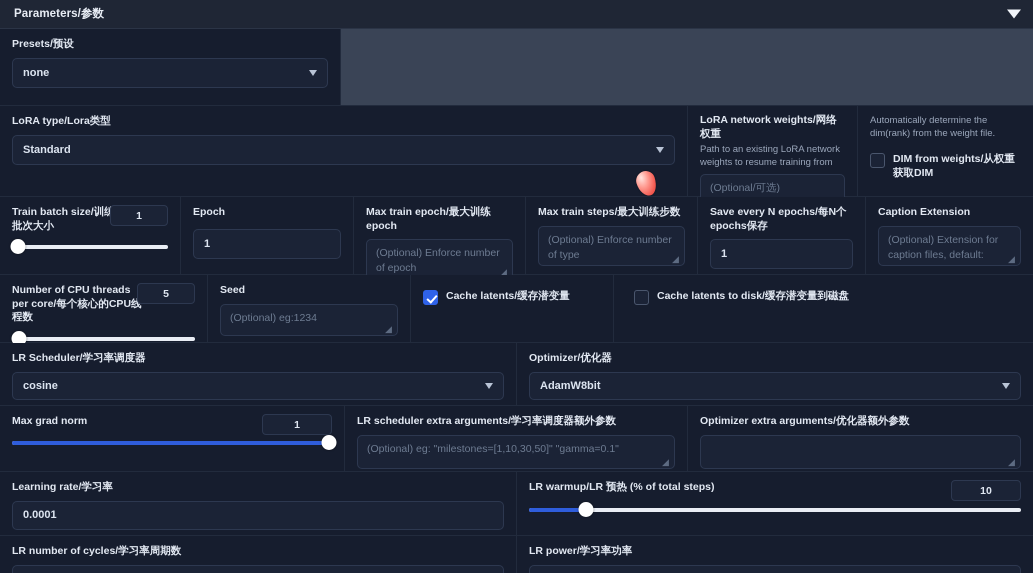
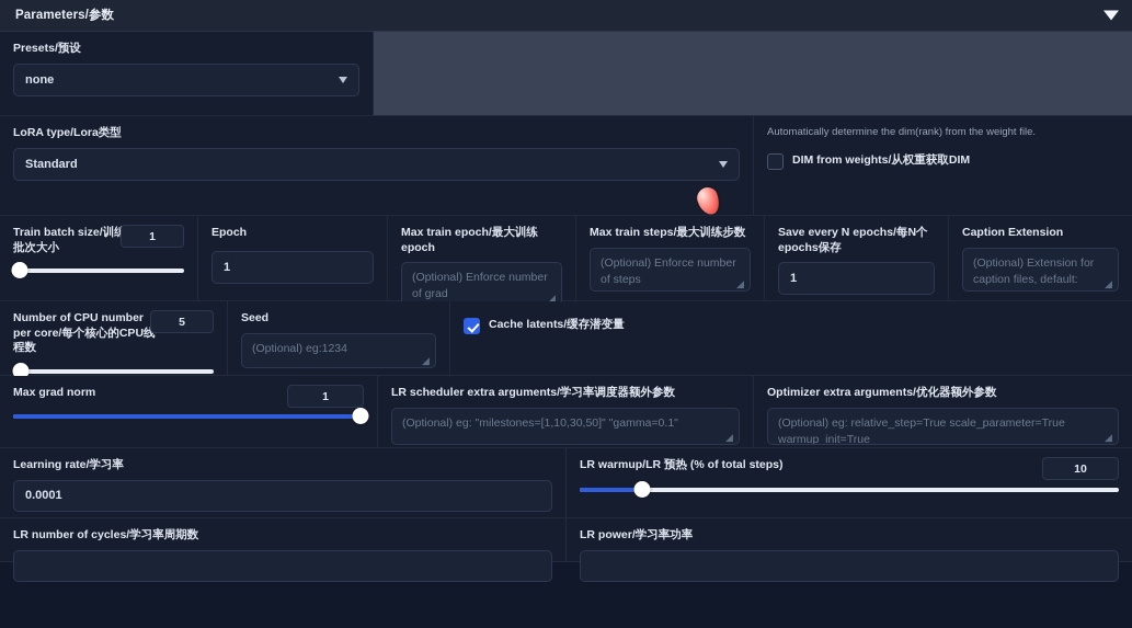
  Parameters/参数
  Presets/预设
  none
  LoRA type/Lora类型
  Standard
- LoRA network weights/网络权重
- Path to an existing LoRA network weights to resume training from
- (Optional/可选)
  Automatically determine the dim(rank) from the weight file.
  DIM from weights/从权重获取DIM
  Train batch size/训批次大小
  1
  Epoch
  1
  Max train epoch/最大训练epoch
- (Optional) Enforce number of epoch
+ (Optional) Enforce number of grad
  ◢
  Max train steps/最大训练步数
- (Optional) Enforce number of type
+ (Optional) Enforce number of steps
  ◢
  Save every N epochs/每N个epochs保存
  1
  Caption Extension
  (Optional) Extension for caption files, default:
  ◢
- Number of CPU threads per core/每个核心的CPU线程数
+ Number of CPU number per core/每个核心的CPU线程数
  5
  Seed
  (Optional) eg:1234
  ◢
  Cache latents/缓存潜变量
- Cache latents to disk/缓存潜变量到磁盘
- LR Scheduler/学习率调度器
- cosine
- Optimizer/优化器
- AdamW8bit
  Max grad norm
  1
  LR scheduler extra arguments/学习率调度器额外参数
  (Optional) eg: "milestones=[1,10,30,50]" "gamma=0.1"
  ◢
  Optimizer extra arguments/优化器额外参数
+ (Optional) eg: relative_step=True scale_parameter=True warmup_init=True
  ◢
  Learning rate/学习率
  0.0001
  LR warmup/LR 预热 (% of total steps)
  10
  LR number of cycles/学习率周期数
  LR power/学习率功率
